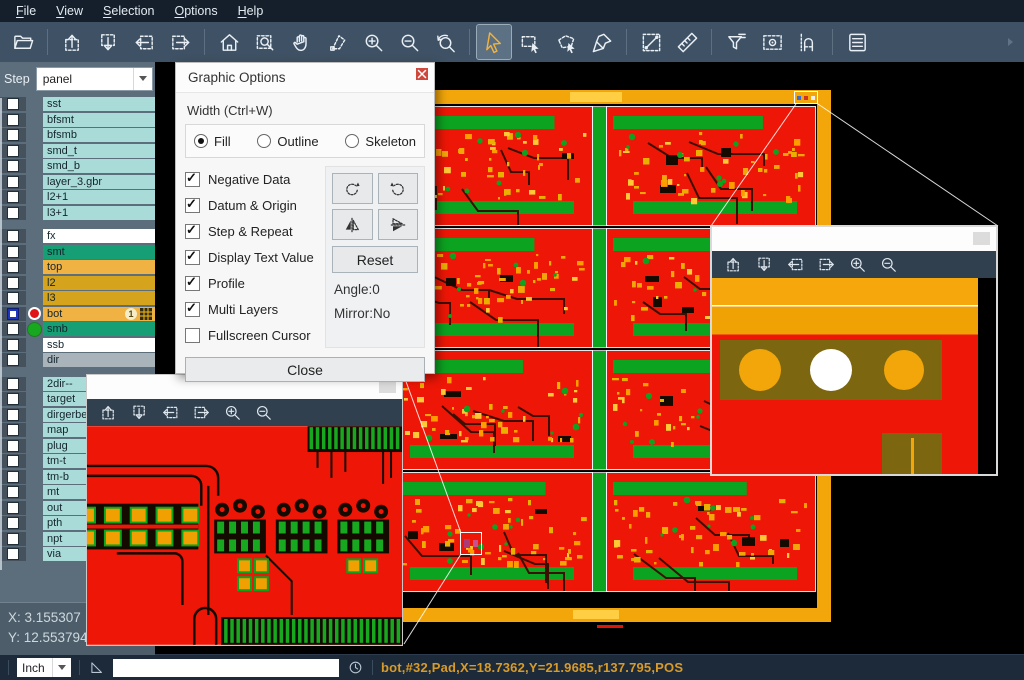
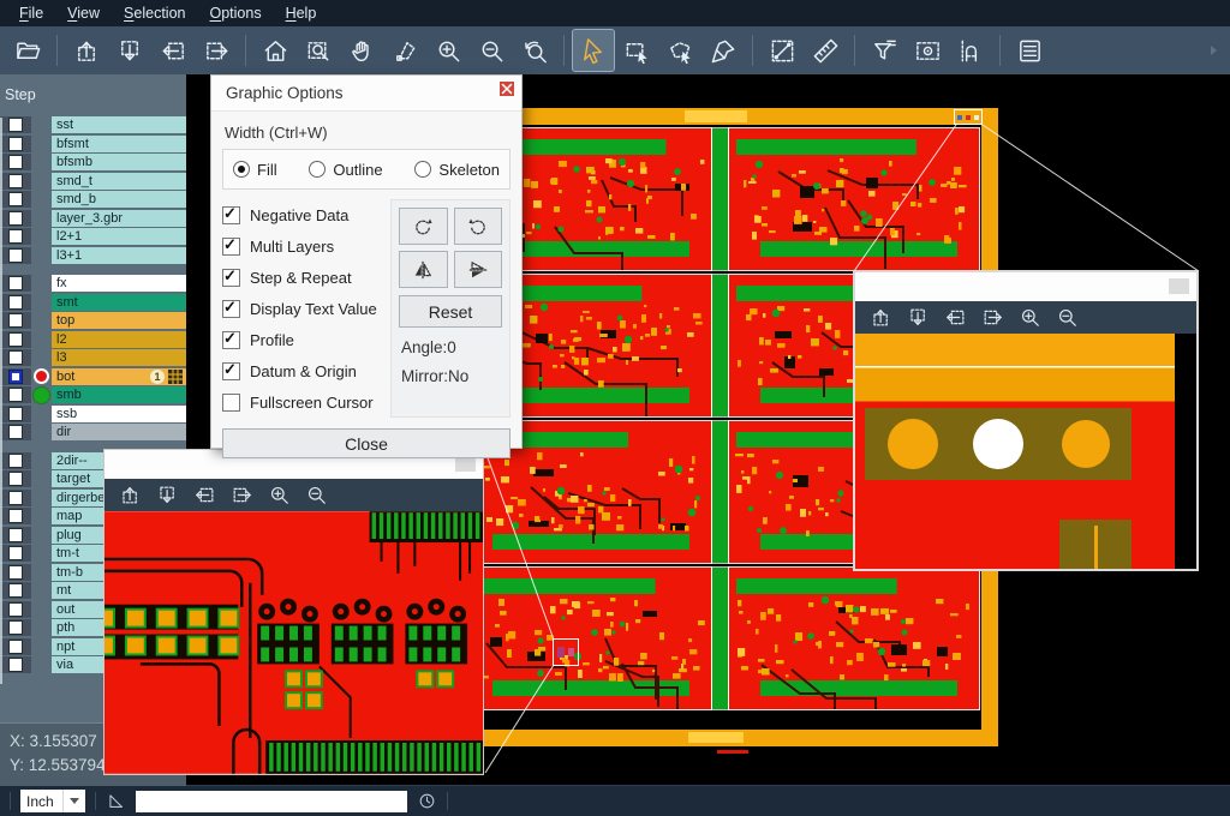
  File
  View
  Selection
  Options
  Help
  Step
- panel
  sst
  bfsmt
  bfsmb
  smd_t
  smd_b
  layer_3.gbr
  l2+1
  l3+1
  fx
  smt
  top
  l2
  l3
  bot
  1
  smb
  ssb
  dir
  2dir--
  target
  dirgerbe
  map
  plug
  tm-t
  tm-b
  mt
  out
  pth
  npt
  via
  X: 3.155307
  Y: 12.553794
  Graphic Options
  Width (Ctrl+W)
  Fill
  Outline
  Skeleton
  Negative Data
- Datum & Origin
+ Multi Layers
  Step & Repeat
  Display Text Value
  Profile
- Multi Layers
+ Datum & Origin
  Fullscreen Cursor
  Reset
  Angle:0
  Mirror:No
  Close
  Inch
- bot,#32,Pad,X=18.7362,Y=21.9685,r137.795,POS
